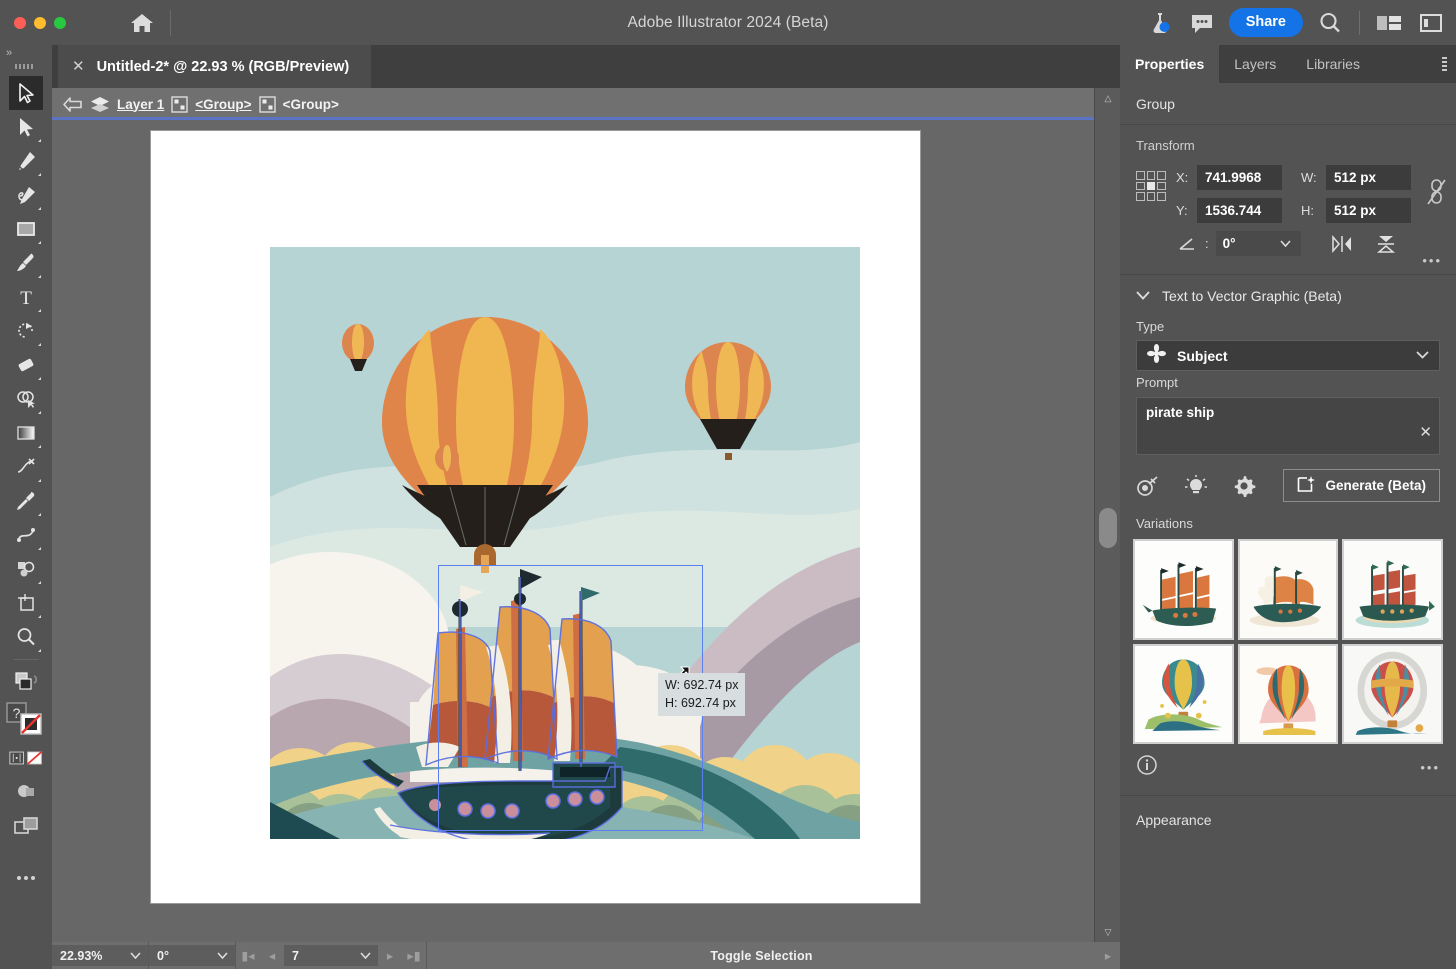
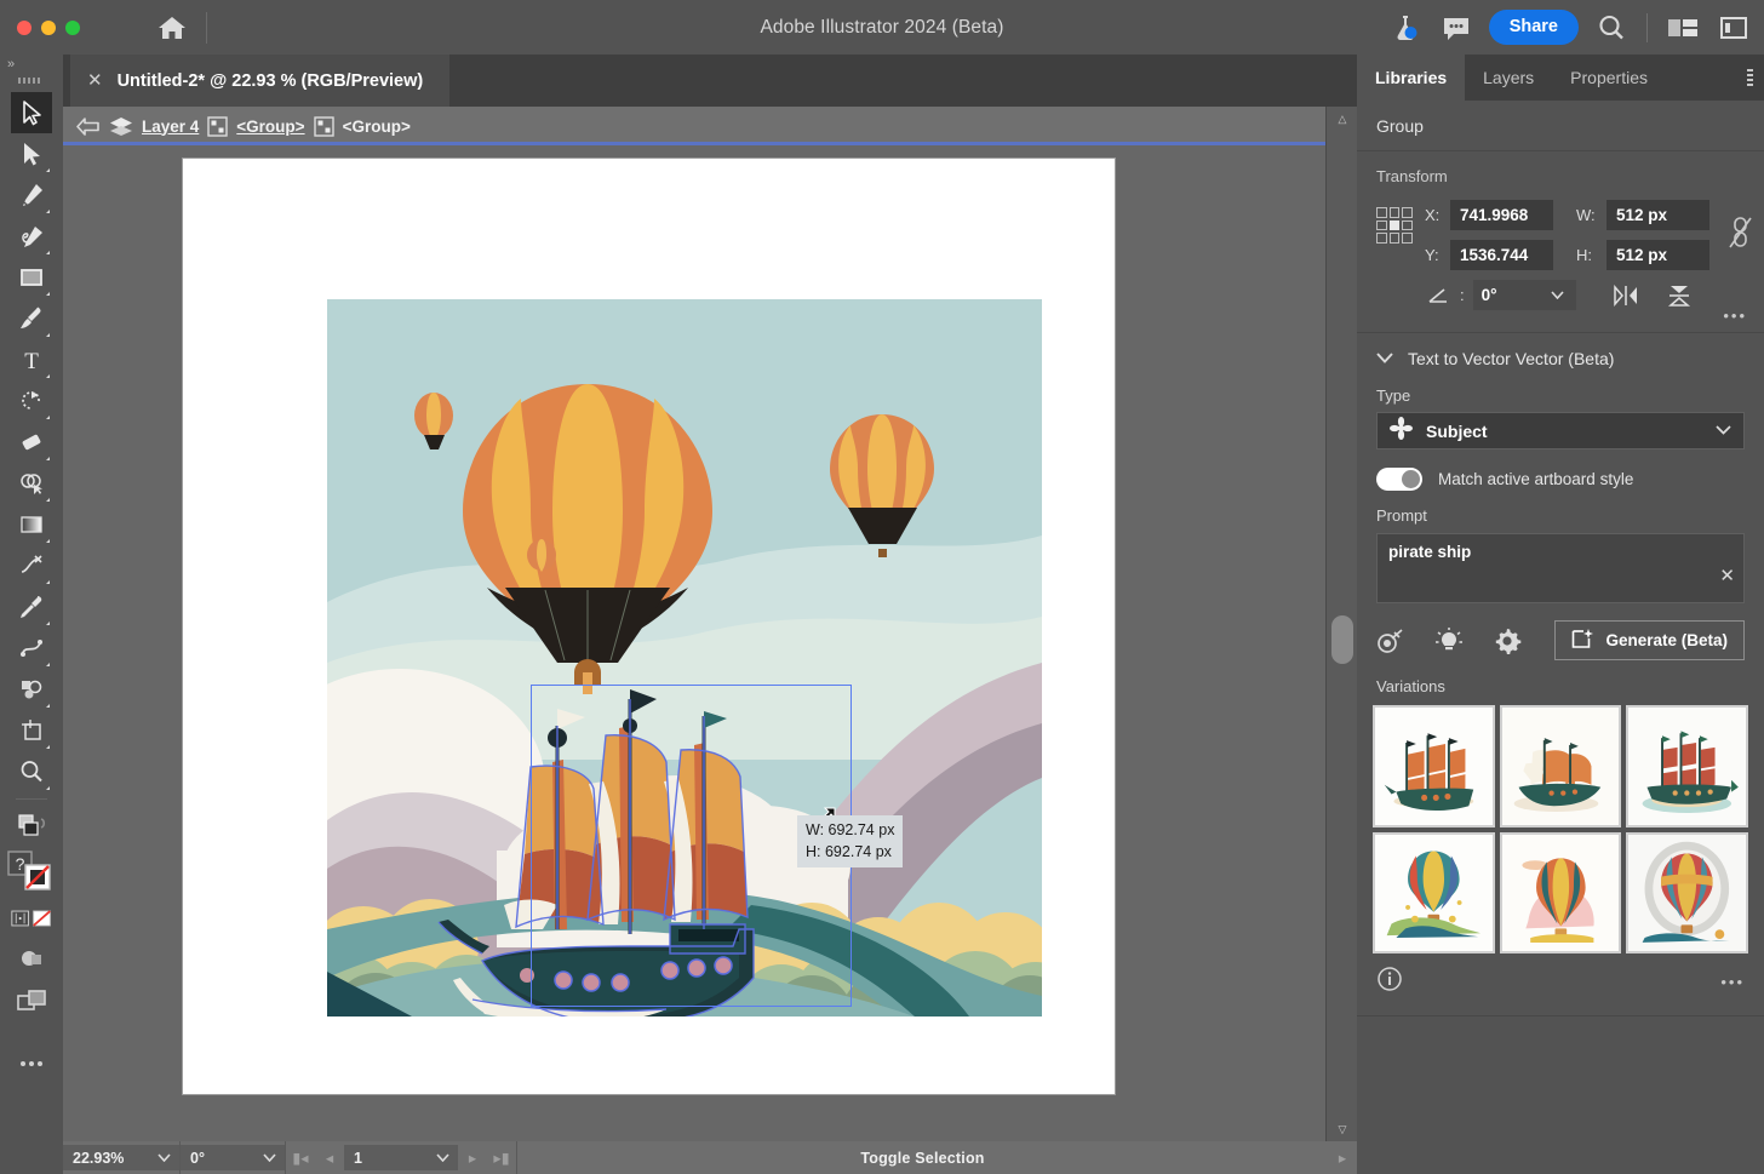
  Adobe Illustrator 2024 (Beta)
  Share
  »
  T
  ?
  ✕
  Untitled-2* @ 22.93 % (RGB/Preview)
- Layer 1
+ Layer 4
  <Group>
  <Group>
  W: 692.74 px
  H: 692.74 px
  △
  ▽
  22.93%
  0°
  ▮◂
  ◂
- 7
+ 1
  ▸
  ▸▮
  Toggle Selection
  ▸
- Properties
+ Libraries
  Layers
- Libraries
+ Properties
  Group
  Transform
  X:
  741.9968
  W:
  512 px
  Y:
  1536.744
  H:
  512 px
  :
  0°
  •••
- Text to Vector Graphic (Beta)
+ Text to Vector Vector (Beta)
  Type
  Subject
+ Match active artboard style
  Prompt
  pirate ship
  ✕
  Generate (Beta)
  Variations
  •••
- Appearance
